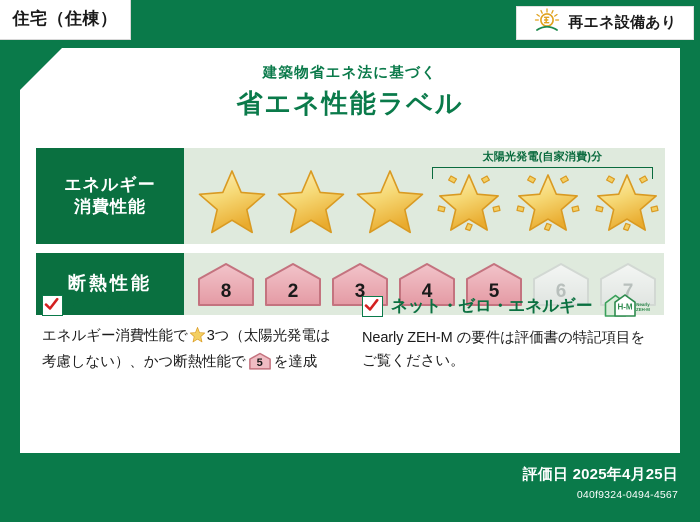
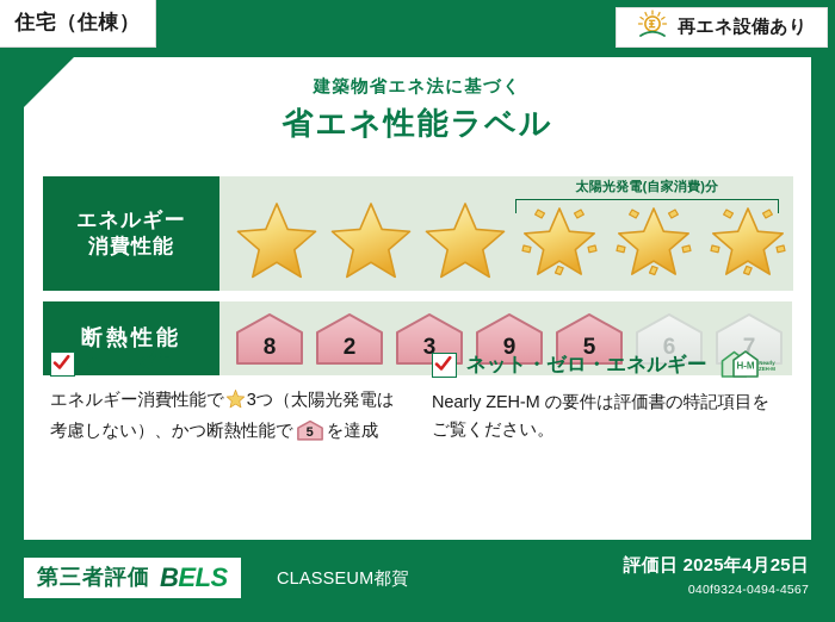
  住宅（住棟）
  再エネ設備あり
  建築物省エネ法に基づく
  省エネ性能ラベル
  エネルギー
  消費性能
  太陽光発電(自家消費)分
  断熱性能
  8
  2
  3
- 4
+ 9
  5
  6
  7
  エネルギー消費性能で 3つ（太陽光発電は考慮しない）、かつ断熱性能で
  5
  を達成
  ネット・ゼロ・エネルギー
  H-M
  Nearly ZEH-M の要件は評価書の特記項目をご覧ください。
+ 第三者評価
+ BELS
+ CLASSEUM都賀
  評価日 2025年4月25日
  040f9324-0494-4567
